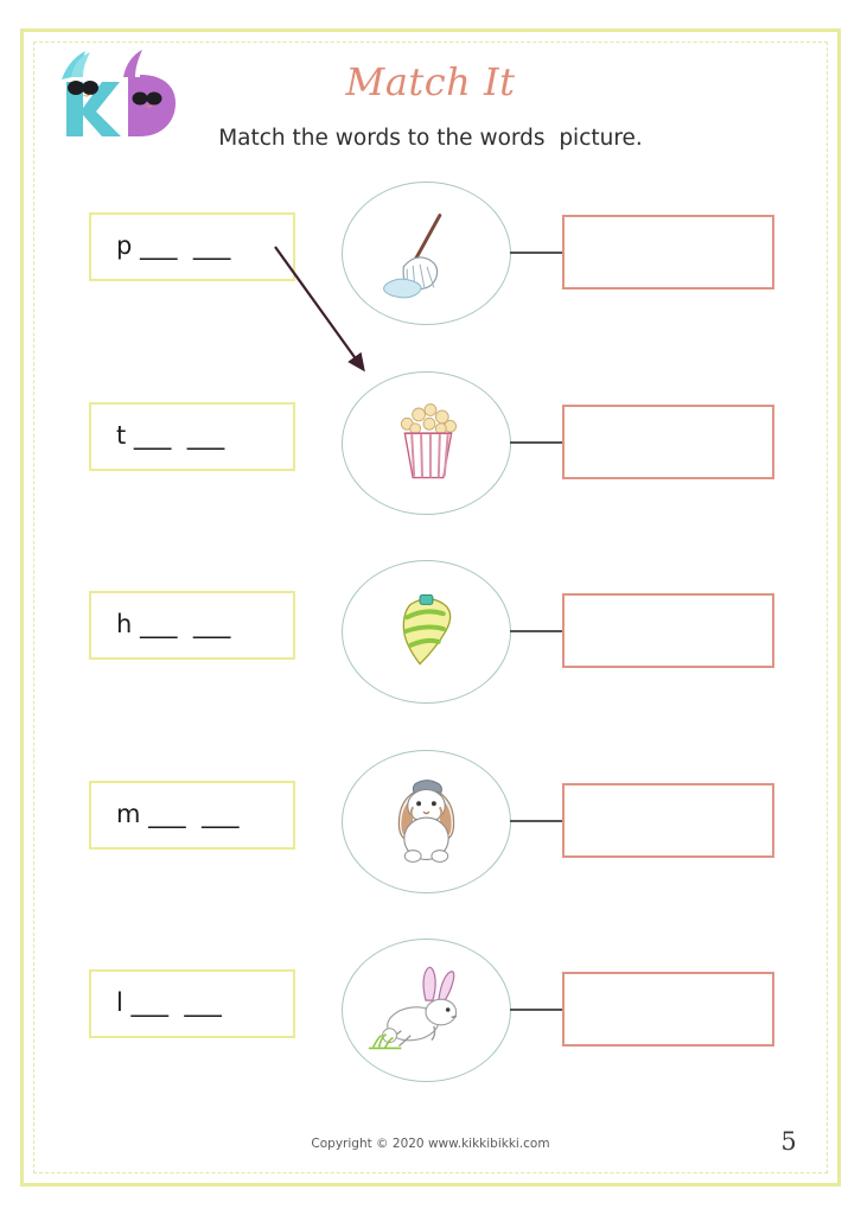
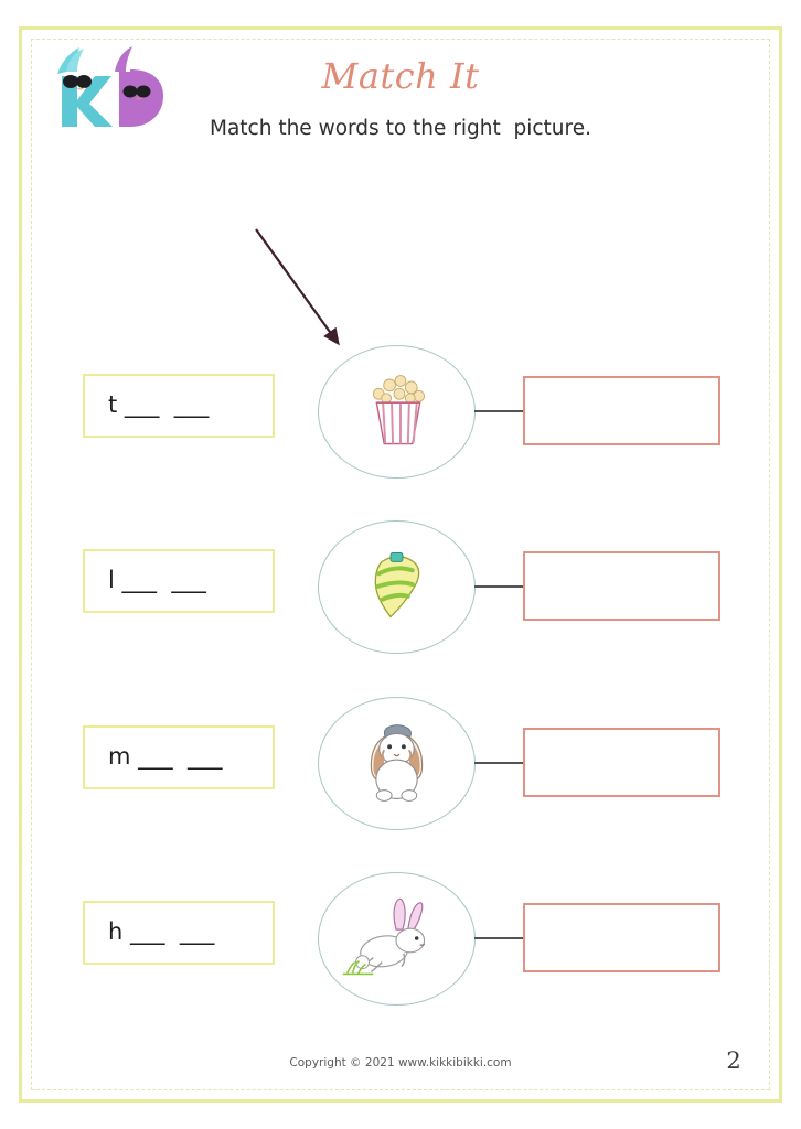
  Match It
- Match the words to the words picture.
+ Match the words to the right picture.
- p ___ ___
  t ___ ___
- h ___ ___
+ l ___ ___
  m ___ ___
- l ___ ___
+ h ___ ___
- Copyright © 2020 www.kikkibikki.com
+ Copyright © 2021 www.kikkibikki.com
- 5
+ 2
